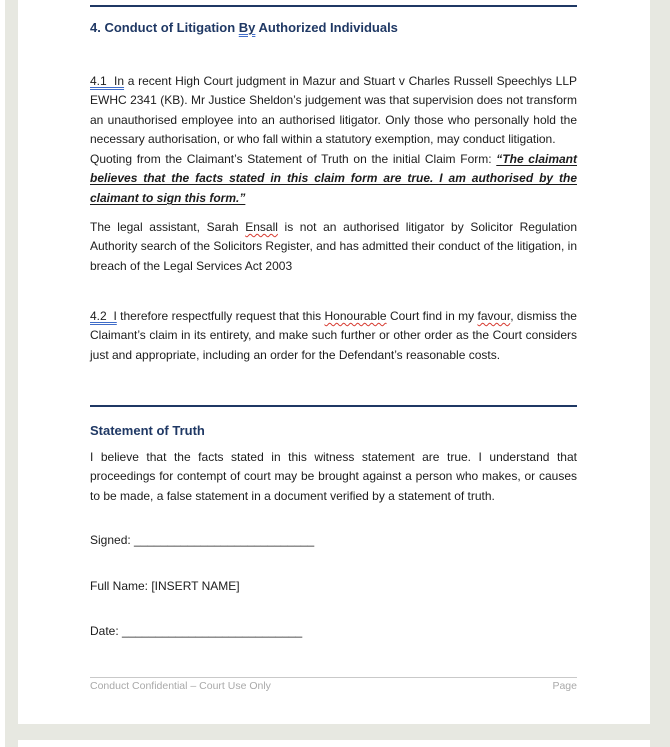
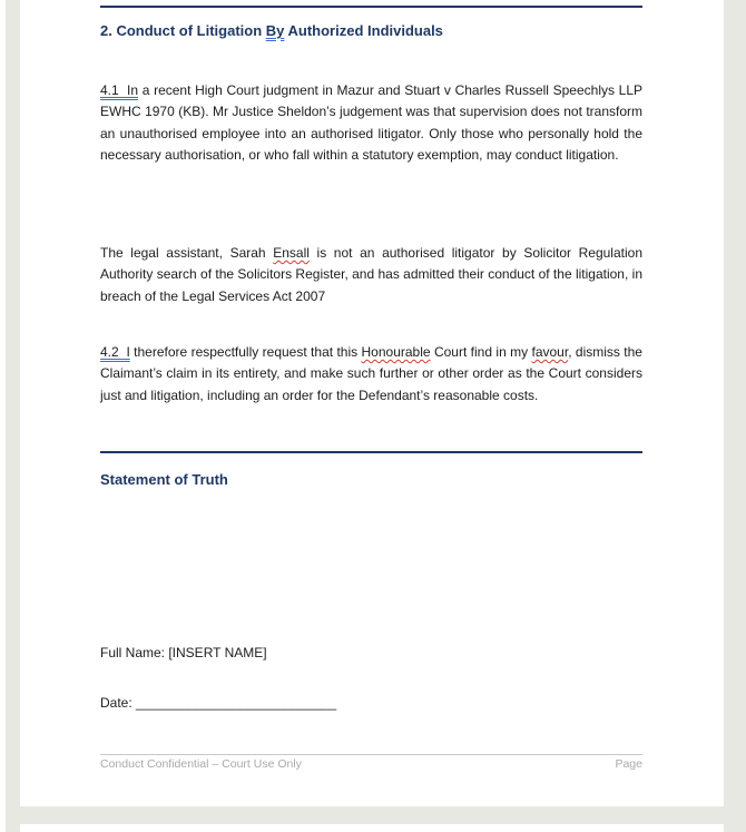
- 4. Conduct of Litigation By Authorized Individuals
+ 2. Conduct of Litigation By Authorized Individuals
- 4.1 In a recent High Court judgment in Mazur and Stuart v Charles Russell Speechlys LLP EWHC 2341 (KB). Mr Justice Sheldon’s judgement was that supervision does not transform an unauthorised employee into an authorised litigator. Only those who personally hold the necessary authorisation, or who fall within a statutory exemption, may conduct litigation.
+ 4.1 In a recent High Court judgment in Mazur and Stuart v Charles Russell Speechlys LLP EWHC 1970 (KB). Mr Justice Sheldon’s judgement was that supervision does not transform an unauthorised employee into an authorised litigator. Only those who personally hold the necessary authorisation, or who fall within a statutory exemption, may conduct litigation.
- Quoting from the Claimant’s Statement of Truth on the initial Claim Form: “The claimant believes that the facts stated in this claim form are true. I am authorised by the claimant to sign this form.”
- The legal assistant, Sarah Ensall is not an authorised litigator by Solicitor Regulation Authority search of the Solicitors Register, and has admitted their conduct of the litigation, in breach of the Legal Services Act 2003
+ The legal assistant, Sarah Ensall is not an authorised litigator by Solicitor Regulation Authority search of the Solicitors Register, and has admitted their conduct of the litigation, in breach of the Legal Services Act 2007
- 4.2 I therefore respectfully request that this Honourable Court find in my favour, dismiss the Claimant’s claim in its entirety, and make such further or other order as the Court considers just and appropriate, including an order for the Defendant’s reasonable costs.
+ 4.2 I therefore respectfully request that this Honourable Court find in my favour, dismiss the Claimant’s claim in its entirety, and make such further or other order as the Court considers just and litigation, including an order for the Defendant’s reasonable costs.
  Statement of Truth
- I believe that the facts stated in this witness statement are true. I understand that proceedings for contempt of court may be brought against a person who makes, or causes to be made, a false statement in a document verified by a statement of truth.
- Signed: ___________________________
  Full Name: [INSERT NAME]
  Date: ___________________________
  Conduct Confidential – Court Use Only
  Page
